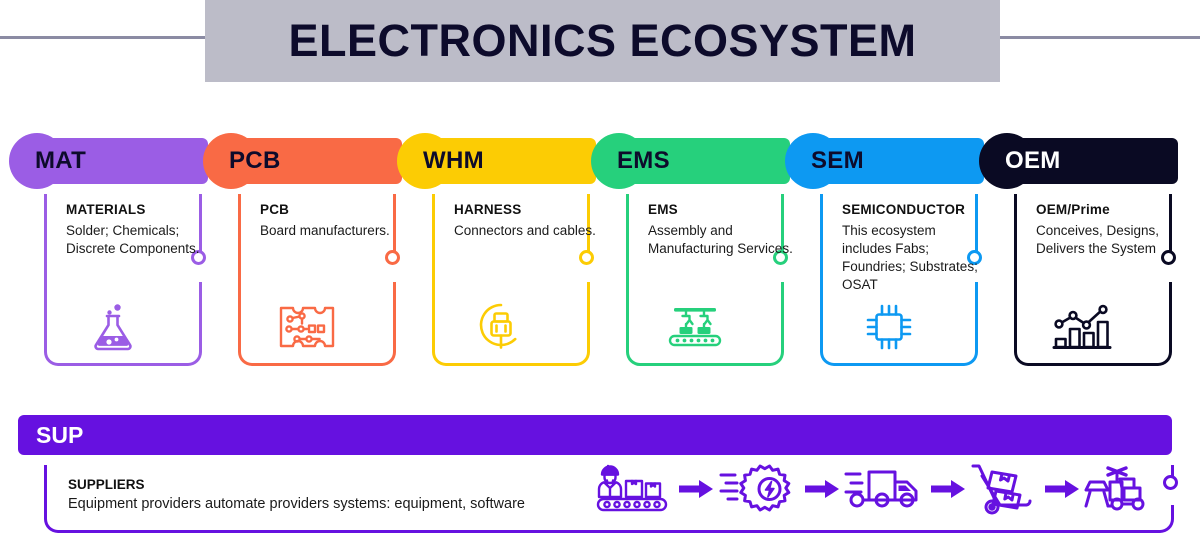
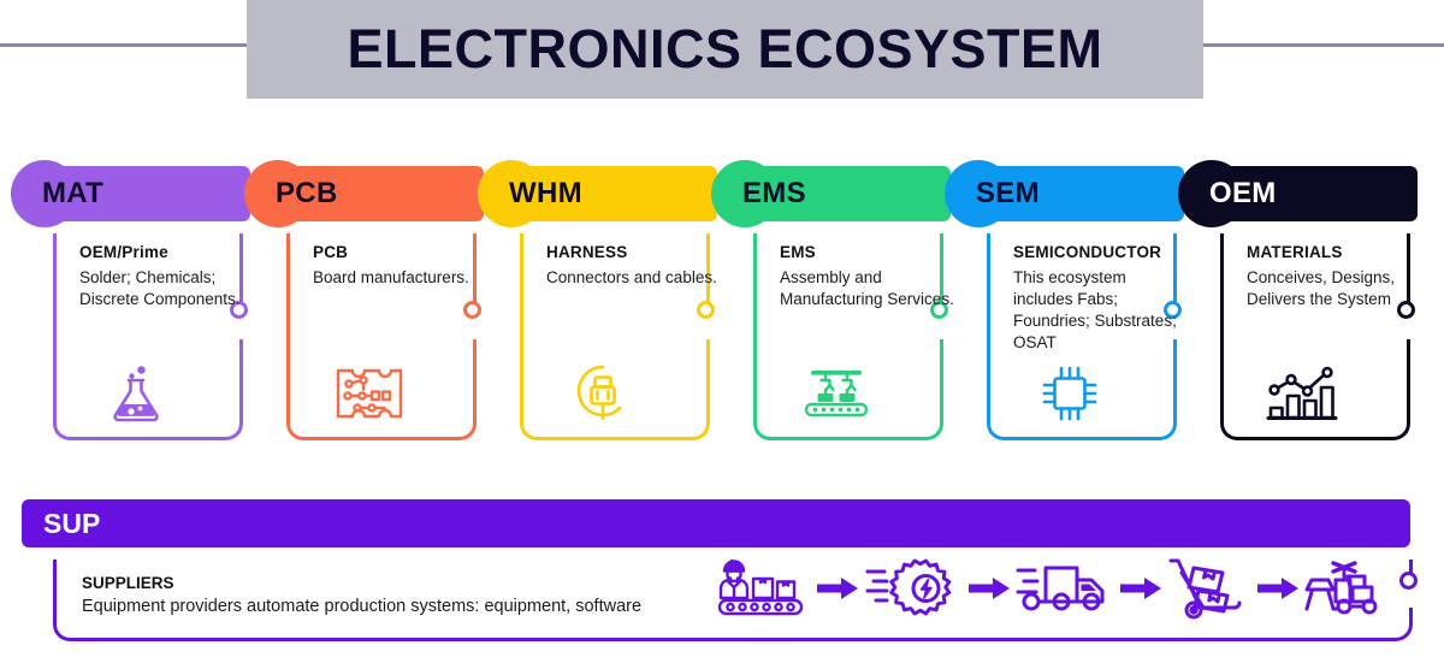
  ELECTRONICS ECOSYSTEM
  MAT
- MATERIALS
+ OEM/Prime
  Solder; Chemicals; Discrete Components.
  PCB
  PCB
  Board manufacturers.
  WHM
  HARNESS
  Connectors and cables.
  EMS
  EMS
  Assembly and Manufacturing Services.
  SEM
  SEMICONDUCTOR
  This ecosystem includes Fabs; Foundries; Substrates; OSAT
  OEM
- OEM/Prime
+ MATERIALS
  Conceives, Designs, Delivers the System
  SUP
  SUPPLIERS
- Equipment providers automate providers systems: equipment, software
+ Equipment providers automate production systems: equipment, software
